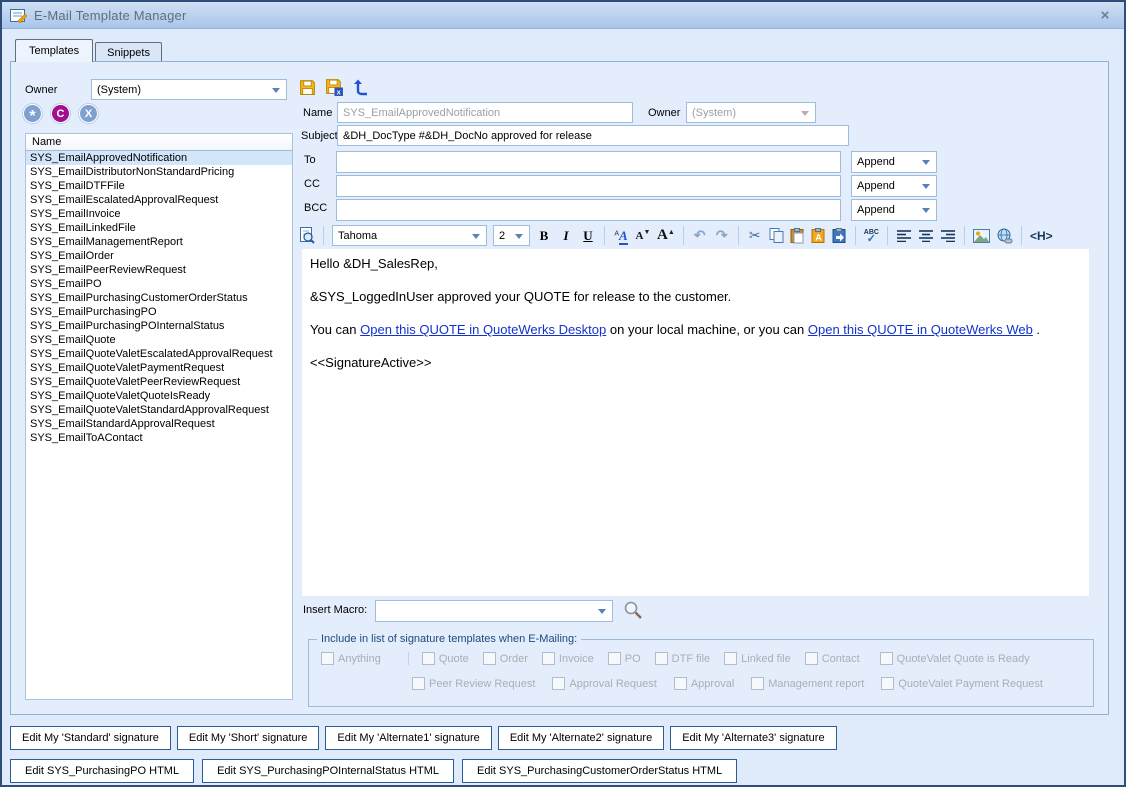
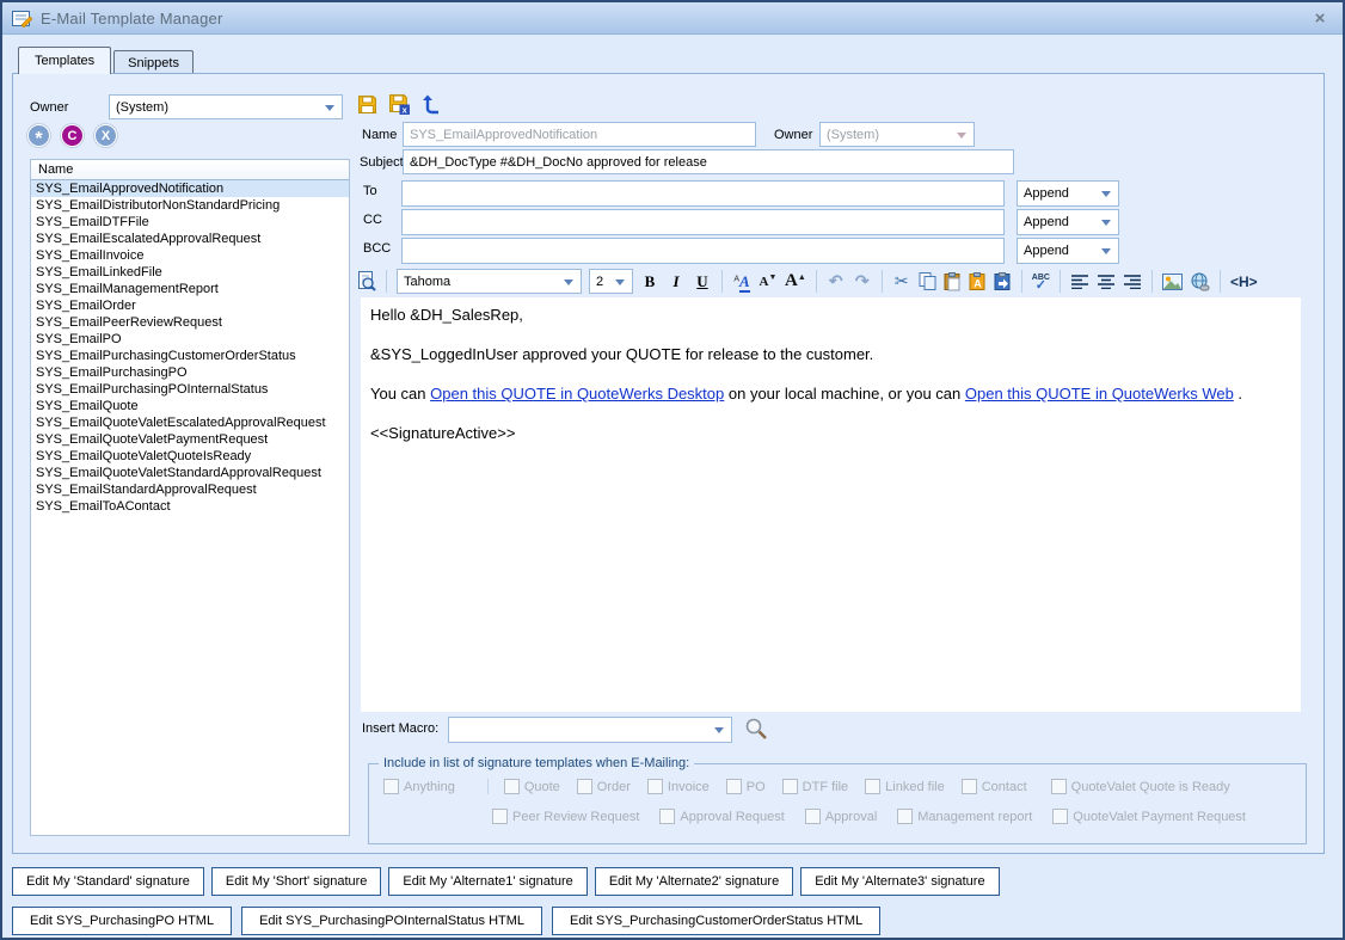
  E-Mail Template Manager
  ×
  Templates
  Snippets
  Owner
  (System)
  *
  C
  X
  Name
  SYS_EmailApprovedNotification
  SYS_EmailDistributorNonStandardPricing
  SYS_EmailDTFFile
  SYS_EmailEscalatedApprovalRequest
  SYS_EmailInvoice
  SYS_EmailLinkedFile
  SYS_EmailManagementReport
  SYS_EmailOrder
  SYS_EmailPeerReviewRequest
  SYS_EmailPO
  SYS_EmailPurchasingCustomerOrderStatus
  SYS_EmailPurchasingPO
  SYS_EmailPurchasingPOInternalStatus
  SYS_EmailQuote
  SYS_EmailQuoteValetEscalatedApprovalRequest
  SYS_EmailQuoteValetPaymentRequest
- SYS_EmailQuoteValetPeerReviewRequest
  SYS_EmailQuoteValetQuoteIsReady
  SYS_EmailQuoteValetStandardApprovalRequest
  SYS_EmailStandardApprovalRequest
  SYS_EmailToAContact
  x
  Name
  SYS_EmailApprovedNotification
  Owner
  (System)
  Subjec
  &DH_DocType #&DH_DocNo approved for release
  To
  Append
  CC
  Append
  BCC
  Append
  Tahoma
  2
  B
  I
  U
  ↶
  ↷
  ✂
  A
  ✓
  <H>
  Hello &DH_SalesRep,
  &SYS_LoggedInUser approved your QUOTE for release to the customer.
  You can Open this QUOTE in QuoteWerks Desktop on your local machine, or you can Open this QUOTE in QuoteWerks Web .
  <<SignatureActive>>
  Insert Macro:
  Include in list of signature templates when E-Mailing:
  Anything
  Quote
  Order
  Invoice
  PO
  DTF file
  Linked file
  Contact
  QuoteValet Quote is Ready
  Peer Review Request
  Approval Request
  Approval
  Management report
  QuoteValet Payment Request
  Edit My 'Standard' signature
  Edit My 'Short' signature
  Edit My 'Alternate1' signature
  Edit My 'Alternate2' signature
  Edit My 'Alternate3' signature
  Edit SYS_PurchasingPO HTML
  Edit SYS_PurchasingPOInternalStatus HTML
  Edit SYS_PurchasingCustomerOrderStatus HTML
